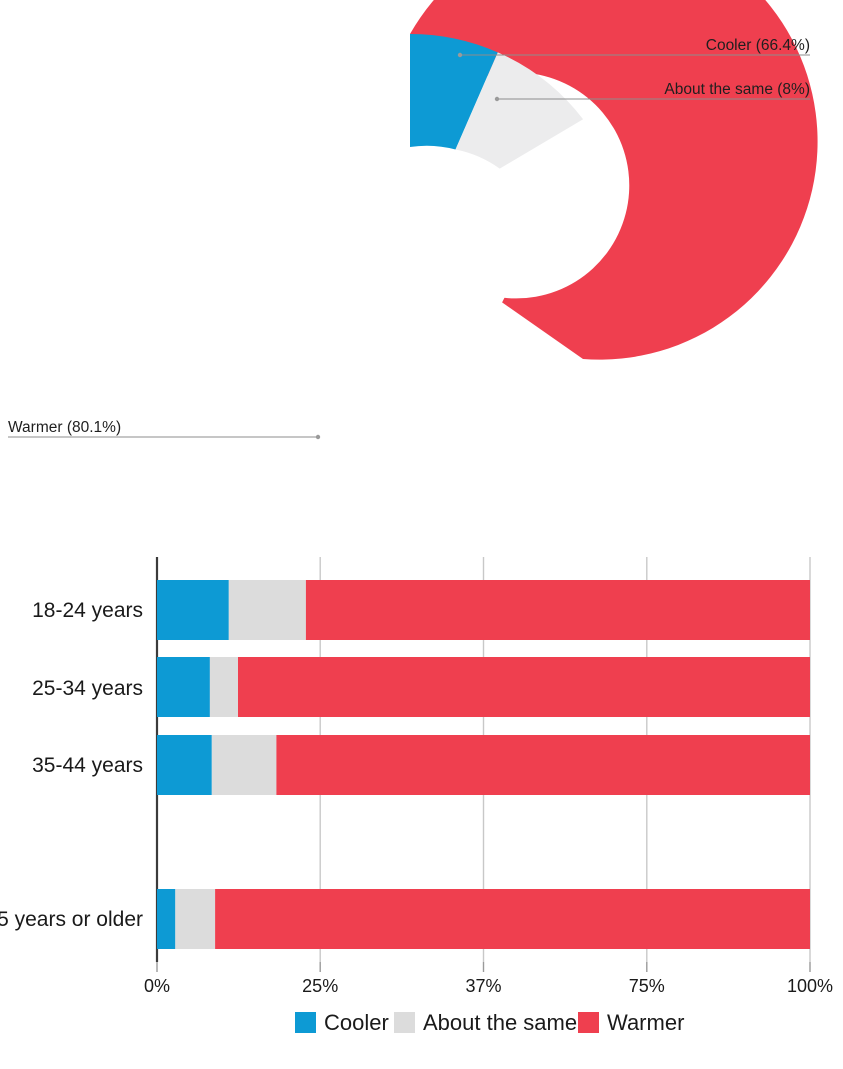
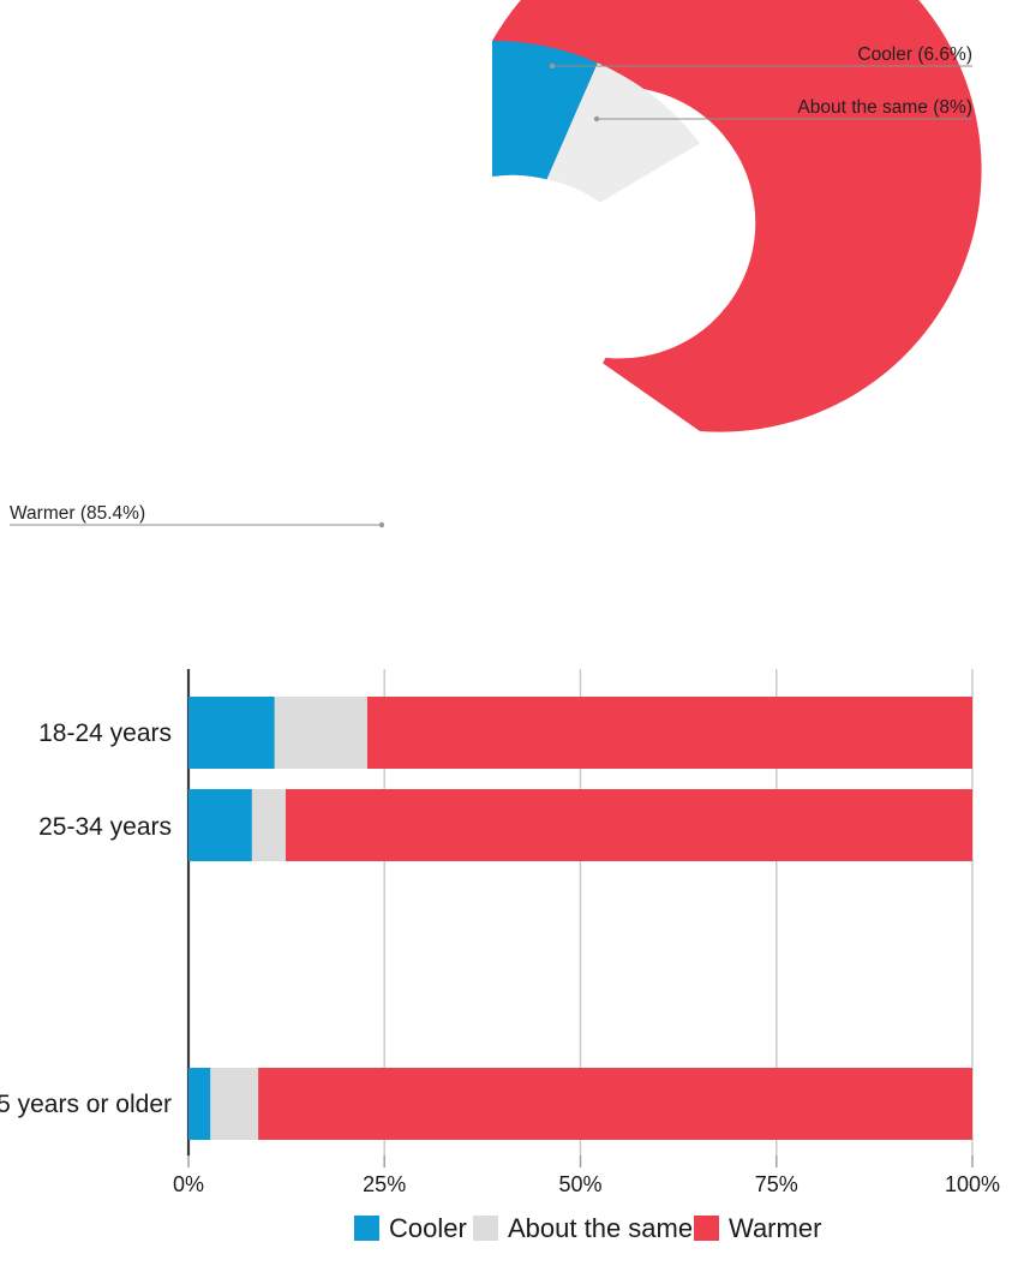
- Cooler (66.4%)
+ Cooler (6.6%)
  About the same (8%)
- Warmer (80.1%)
+ Warmer (85.4%)
  18-24 years
  25-34 years
- 35-44 years
  5 years or older
  0%
  25%
- 37%
+ 50%
  75%
  100%
  Cooler
  About the same
  Warmer
